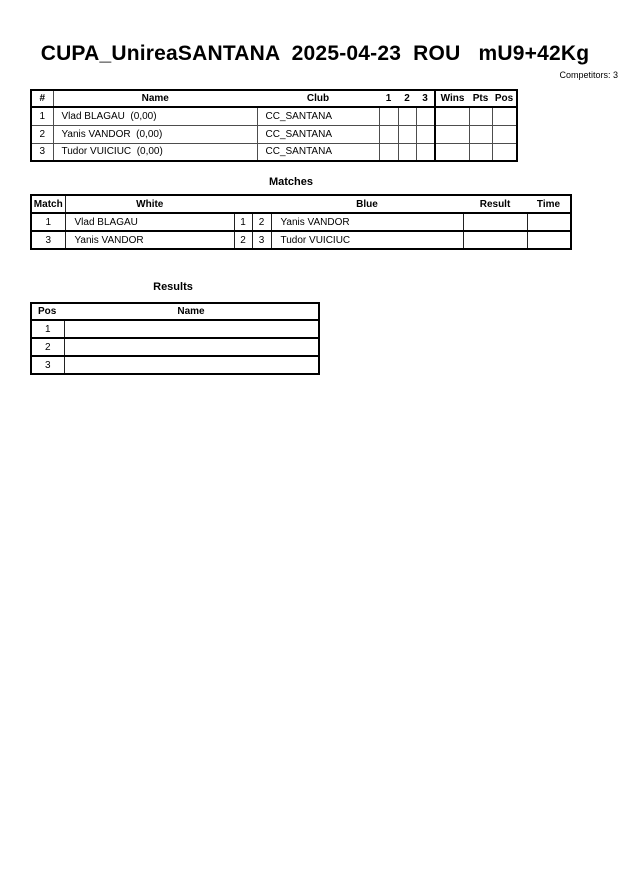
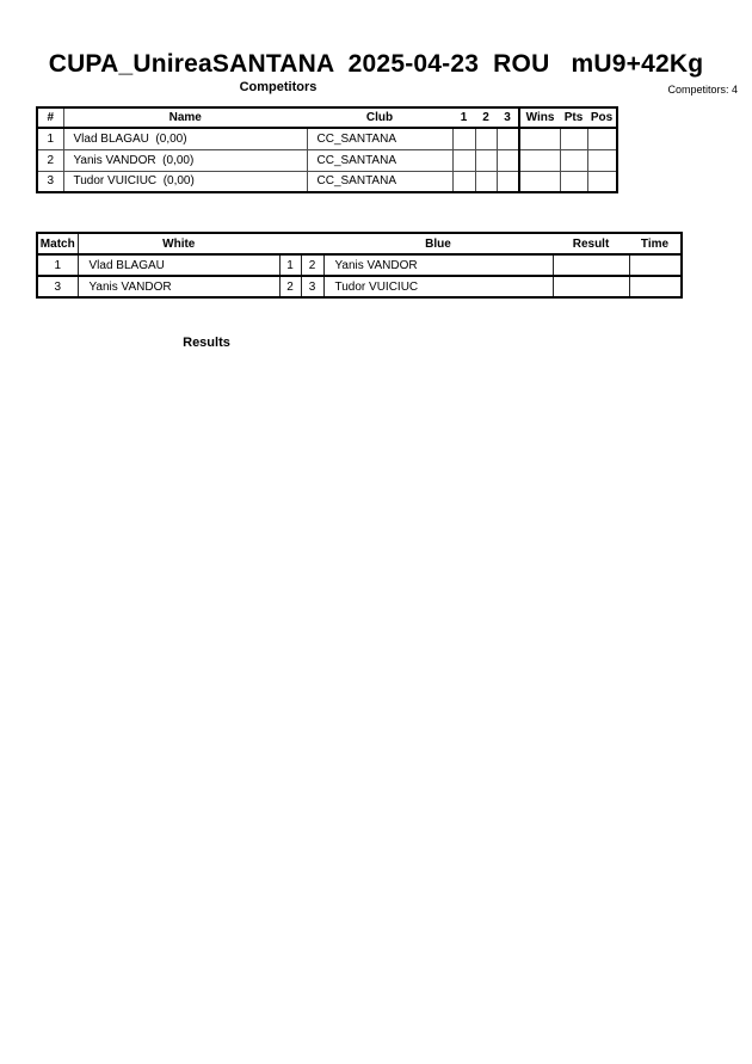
  CUPA_UnireaSANTANA 2025-04-23 ROU mU9+42Kg
+ Competitors
- Competitors: 3
+ Competitors: 4
  #	Name	Club	1	2	3	Wins	Pts	Pos
  1	Vlad BLAGAU (0,00)	CC_SANTANA
  2	Yanis VANDOR (0,00)	CC_SANTANA
  3	Tudor VUICIUC (0,00)	CC_SANTANA
- Matches
  Match	White			Blue	Result	Time
  1	Vlad BLAGAU	1	2	Yanis VANDOR
  3	Yanis VANDOR	2	3	Tudor VUICIUC
  Results
- Pos	Name
- 1
- 2
- 3
